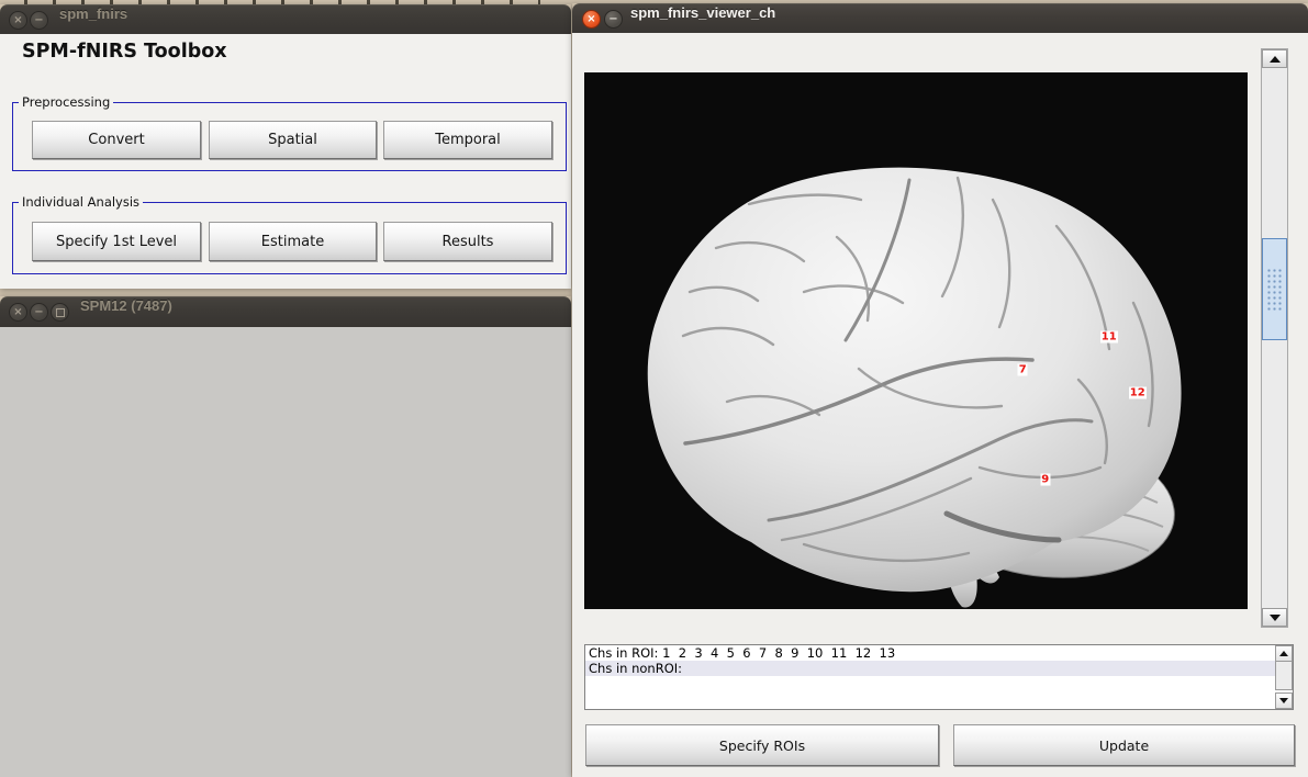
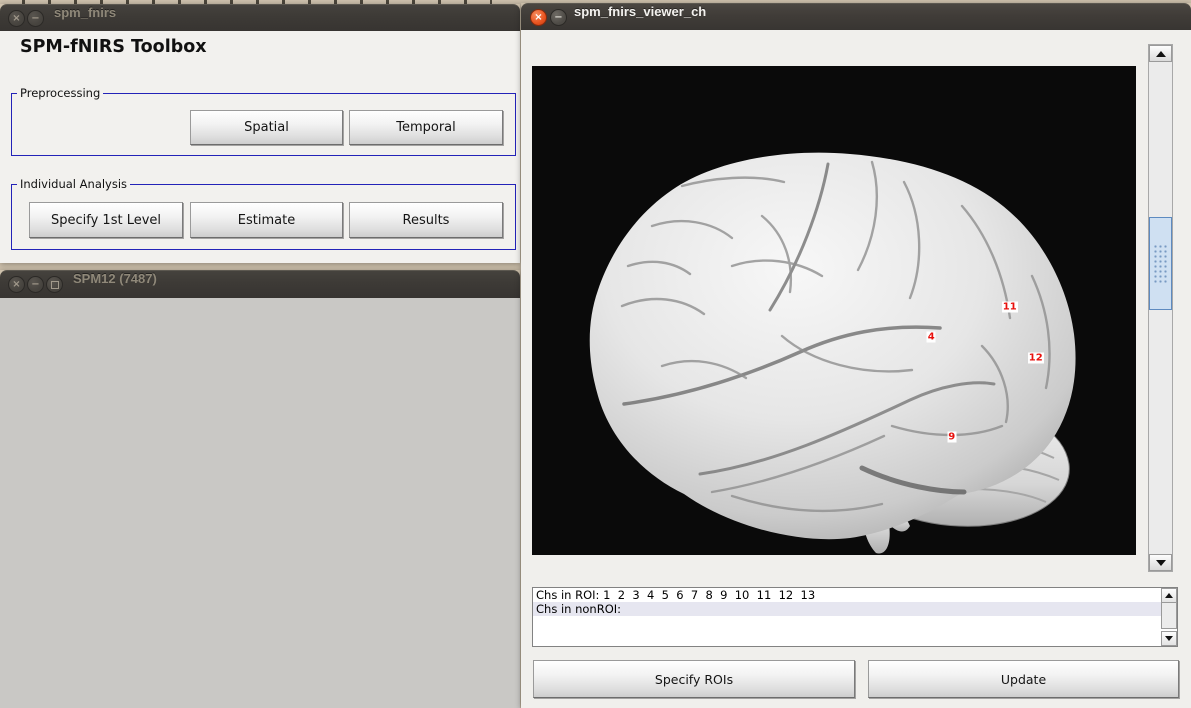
  ×
  −
  spm_fnirs
  SPM-fNIRS Toolbox
  Preprocessing
- Convert
  Spatial
  Temporal
  Individual Analysis
  Specify 1st Level
  Estimate
  Results
  ×
  −
  SPM12 (7487)
  ×
  −
  spm_fnirs_viewer_ch
- 7
+ 4
  11
  12
  9
  Chs in ROI: 1 2 3 4 5 6 7 8 9 10 11 12 13
  Chs in nonROI:
  Specify ROIs
  Update
